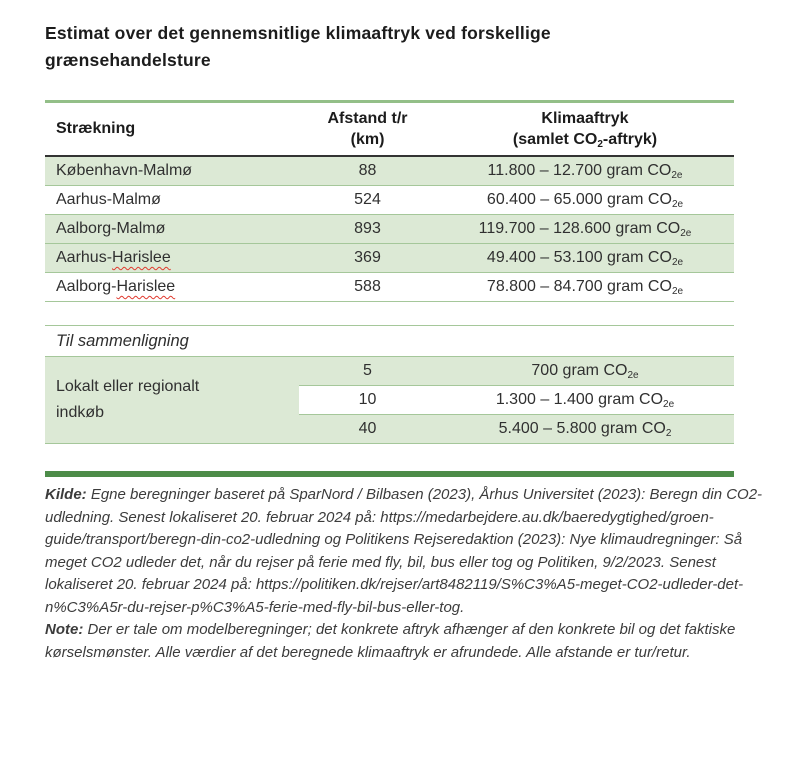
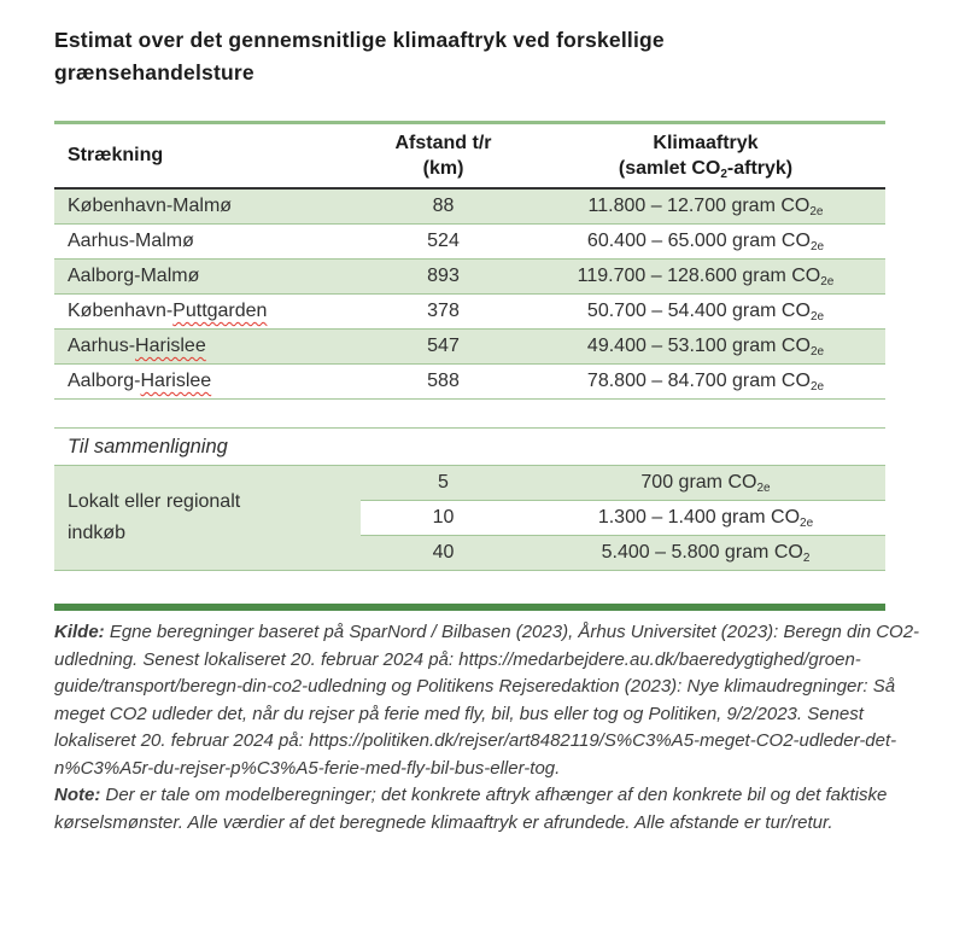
  Estimat over det gennemsnitlige klimaaftryk ved forskellige grænsehandelsture
  Strækning
  Afstand t/r
  (km)
  Klimaaftryk
  (samlet CO2-aftryk)
  København-Malmø
  88
  11.800 – 12.700 gram CO2e
  Aarhus-Malmø
  524
  60.400 – 65.000 gram CO2e
  Aalborg-Malmø
  893
  119.700 – 128.600 gram CO2e
+ København-Puttgarden
+ 378
+ 50.700 – 54.400 gram CO2e
  Aarhus-Harislee
- 369
+ 547
  49.400 – 53.100 gram CO2e
  Aalborg-Harislee
  588
  78.800 – 84.700 gram CO2e
  Til sammenligning
  Lokalt eller regionalt
  indkøb
  5
  700 gram CO2e
  10
  1.300 – 1.400 gram CO2e
  40
  5.400 – 5.800 gram CO2
  Kilde: Egne beregninger baseret på SparNord / Bilbasen (2023), Århus Universitet (2023): Beregn din CO2-udledning. Senest lokaliseret 20. februar 2024 på: https://medarbejdere.au.dk/baeredygtighed/groen-guide/transport/beregn-din-co2-udledning og Politikens Rejseredaktion (2023): Nye klimaudregninger: Så meget CO2 udleder det, når du rejser på ferie med fly, bil, bus eller tog og Politiken, 9/2/2023. Senest lokaliseret 20. februar 2024 på: https://politiken.dk/rejser/art8482119/S%C3%A5-meget-CO2-udleder-det-n%C3%A5r-du-rejser-p%C3%A5-ferie-med-fly-bil-bus-eller-tog.
  Note: Der er tale om modelberegninger; det konkrete aftryk afhænger af den konkrete bil og det faktiske kørselsmønster. Alle værdier af det beregnede klimaaftryk er afrundede. Alle afstande er tur/retur.
